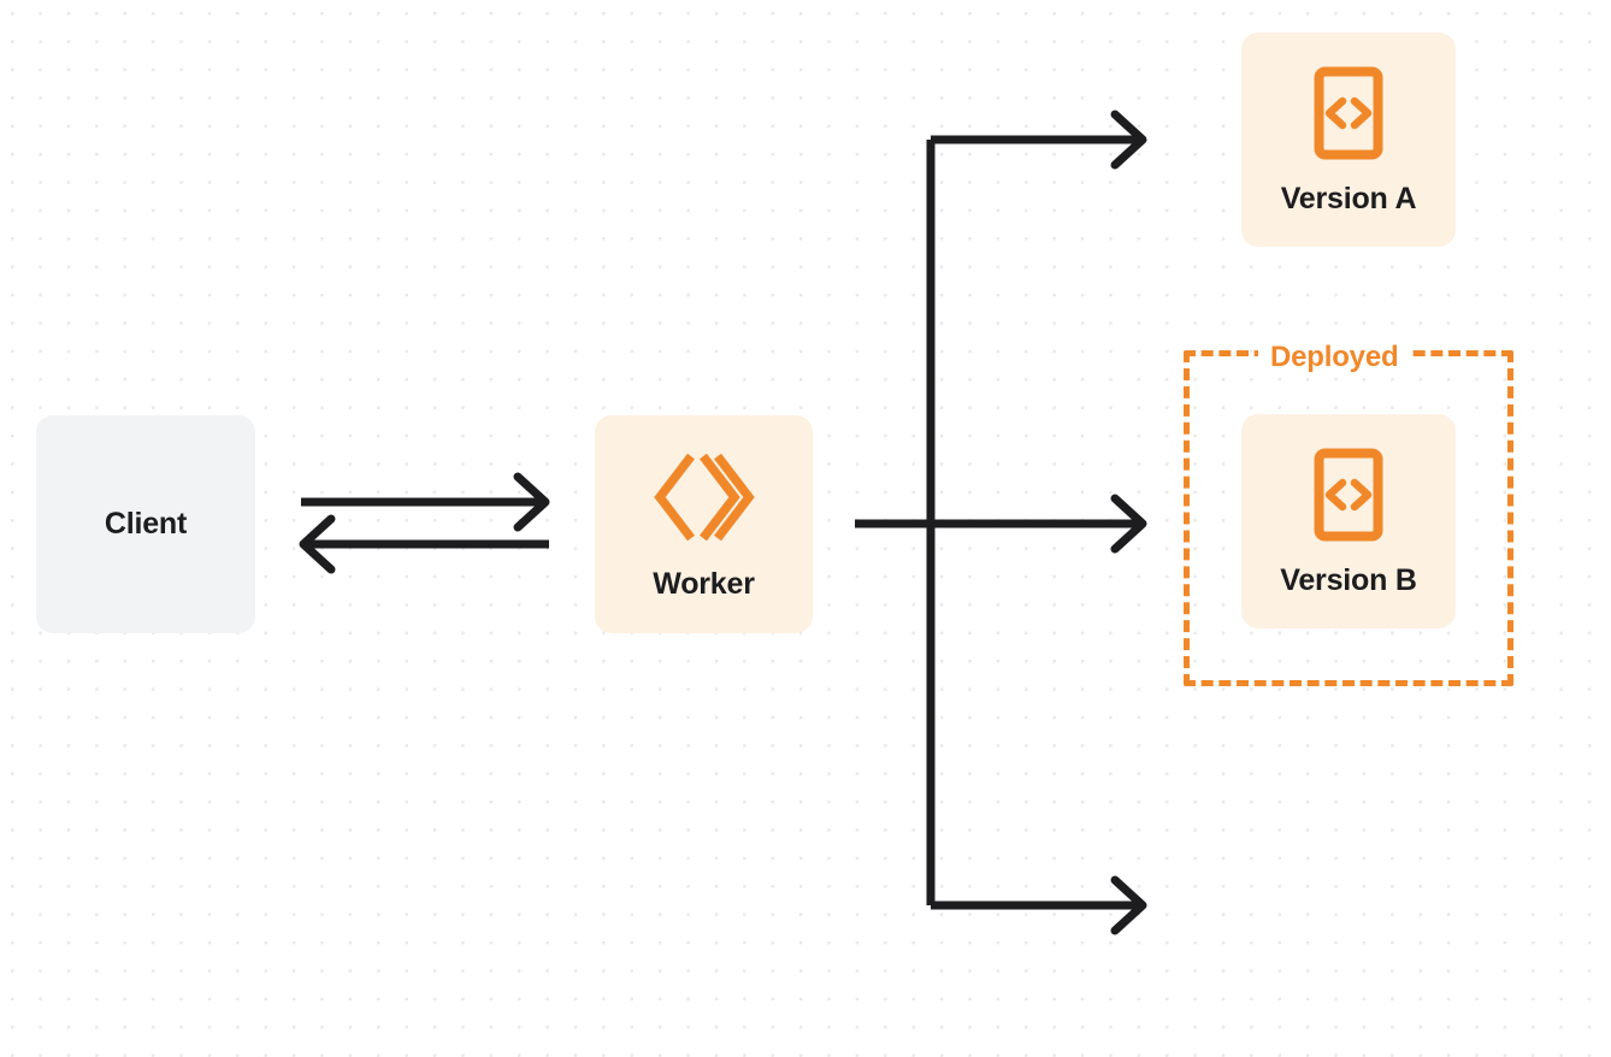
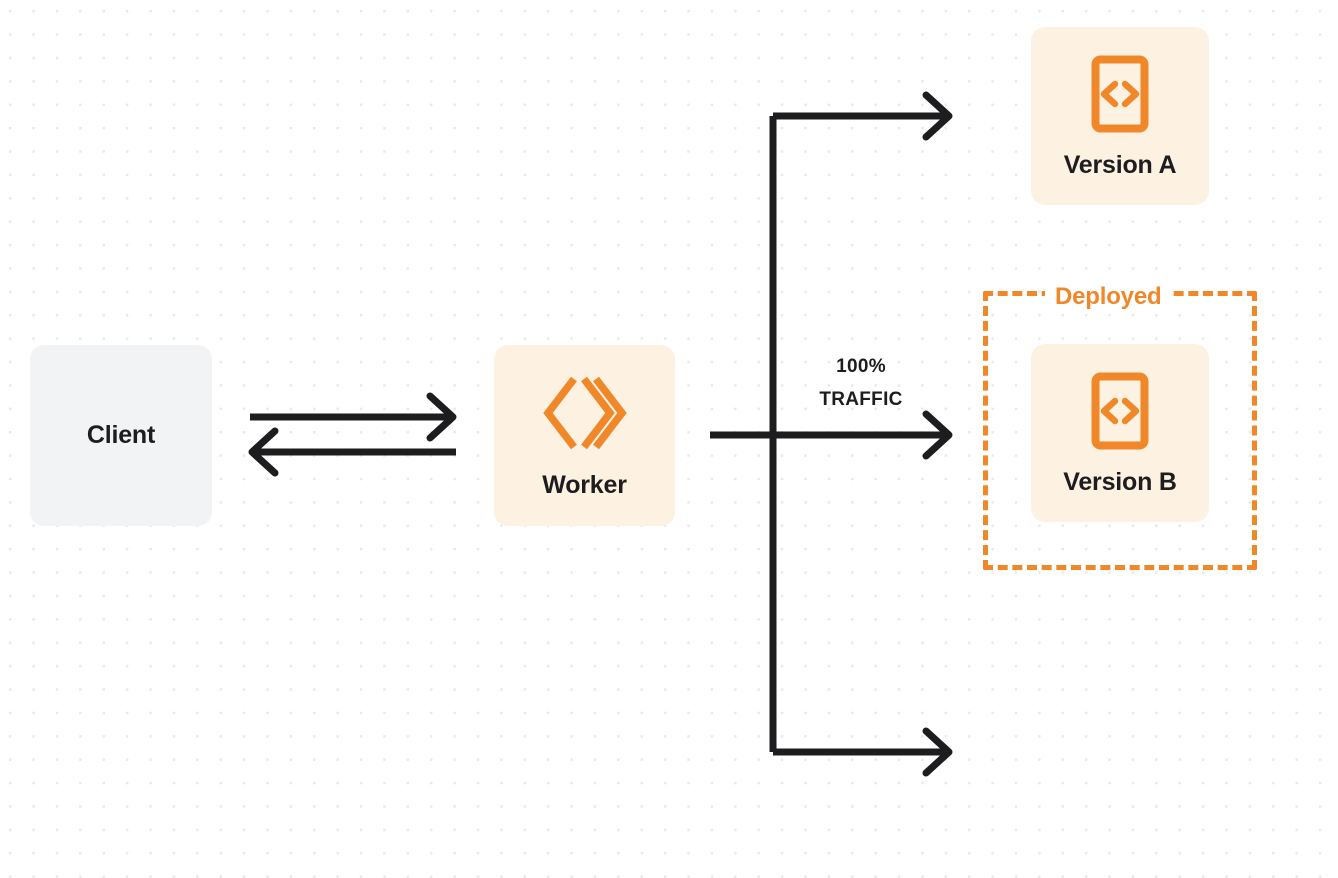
+ 100%
+ TRAFFIC
  Deployed
  Client
  Worker
  Version A
  Version B
